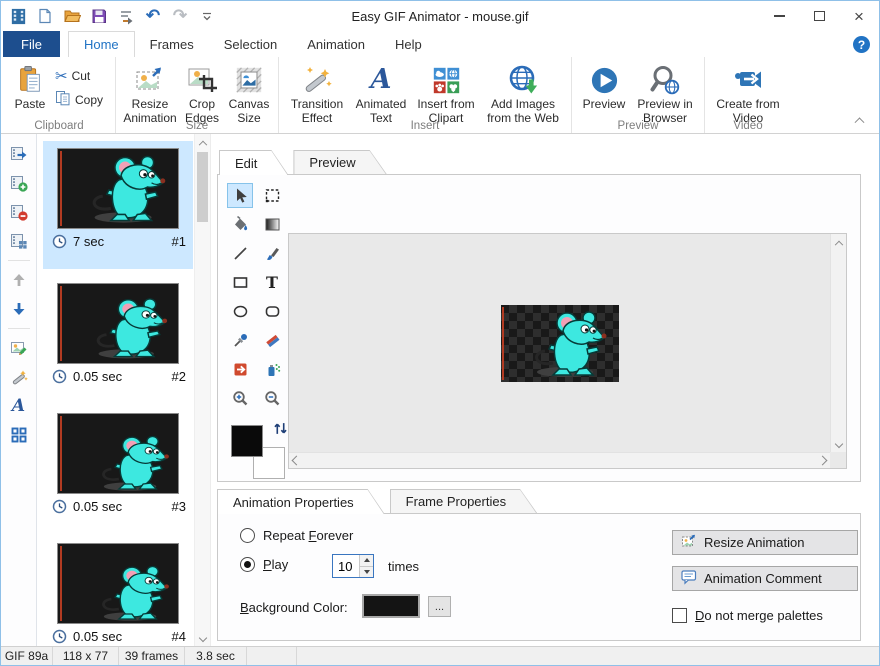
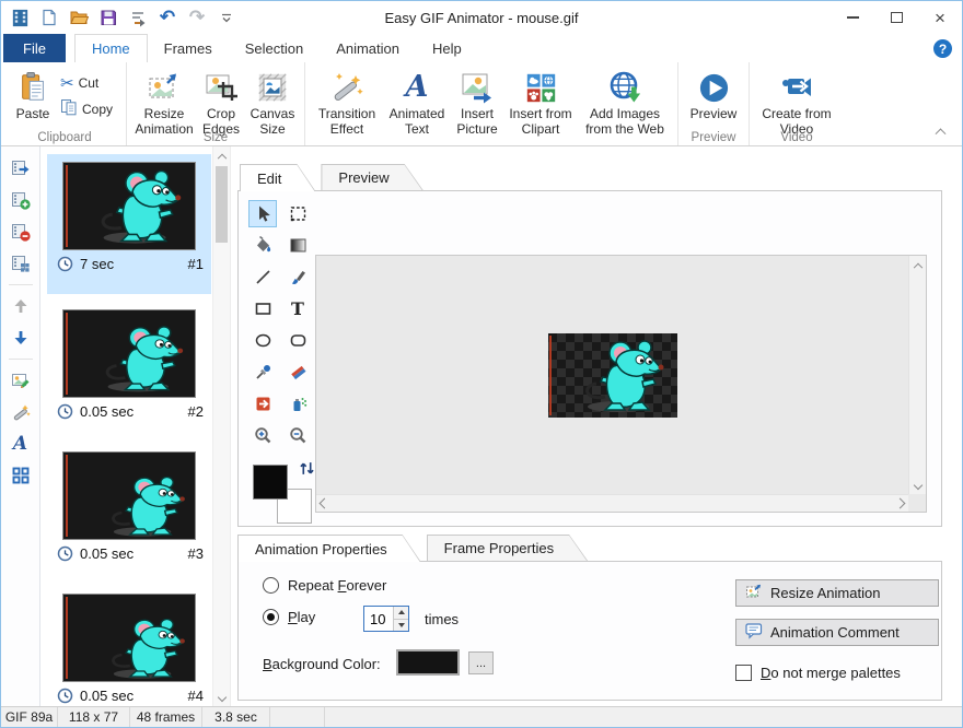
  ↶
  ↷
  Easy GIF Animator - mouse.gif
  ×
  File
  Home
  Frames
  Selection
  Animation
  Help
  ?
  Paste
  ✂
  Cut
  Copy
  Clipboard
  Resize Animation
  Crop Edges
  Canvas Size
  Size
  Transition Effect
  A
  Animated Text
+ Insert Picture
  Insert from Clipart
  Add Images from the Web
- Insert
  Preview
- Preview in Browser
  Preview
  Create from Video
  Video
  A
  7 sec
  #1
  0.05 sec
  #2
  0.05 sec
  #3
  0.05 sec
  #4
  Edit
  Preview
  T
  Animation Properties
  Frame Properties
  Repeat Forever
  Play
  10
  times
  Background Color:
  ...
  Resize Animation
  Animation Comment
  Do not merge palettes
  GIF 89a
  118 x 77
- 39 frames
+ 48 frames
  3.8 sec
